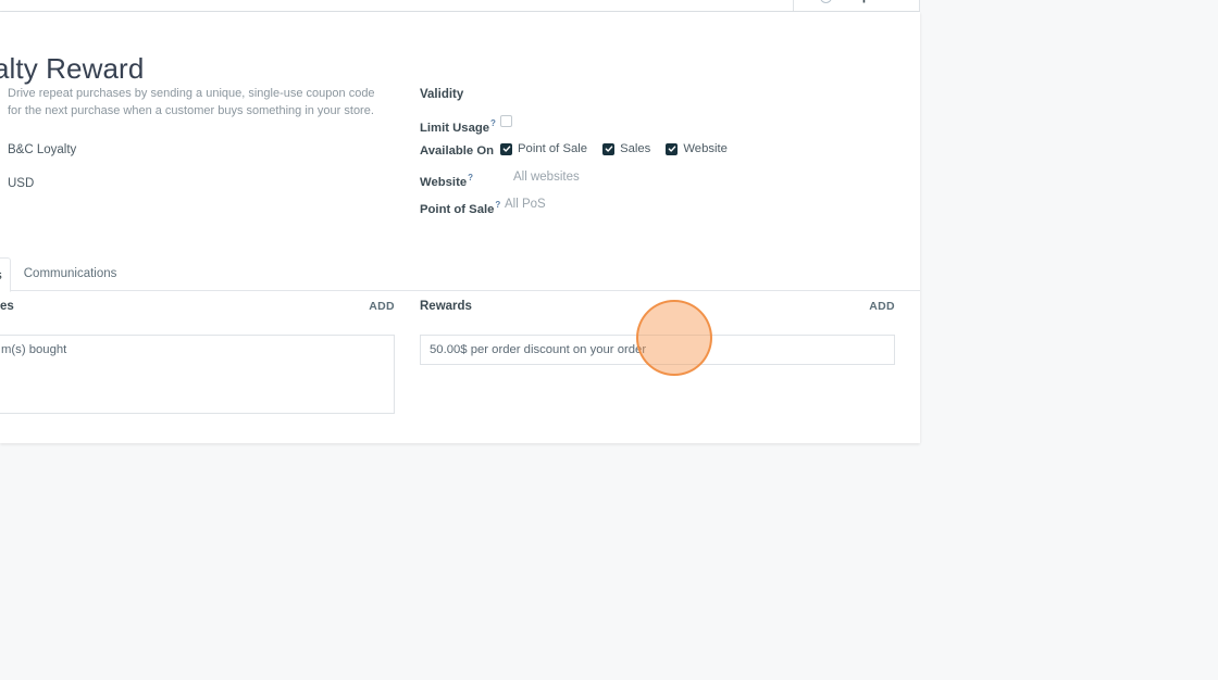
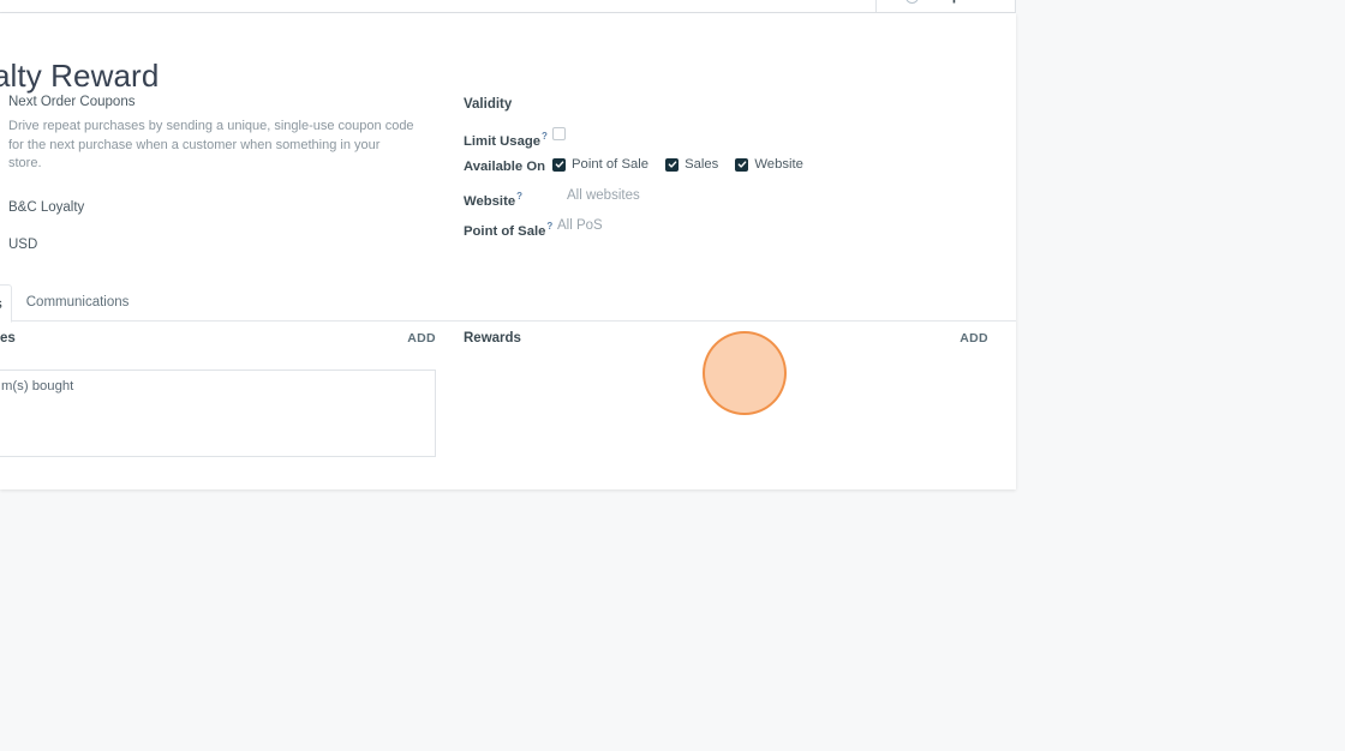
  alty Reward
+ Next Order Coupons
- Drive repeat purchases by sending a unique, single-use coupon code for the next purchase when a customer buys something in your store.
+ Drive repeat purchases by sending a unique, single-use coupon code for the next purchase when a customer when something in your store.
  B&C Loyalty
  USD
  Validity
  Limit Usage?
  Available On
  Point of Sale
  Sales
  Website
  Website?
  All websites
  Point of Sale?
  All PoS
  Communications
  es
  ADD
  m(s) bought
  Rewards
  ADD
- 50.00$ per order discount on your order
